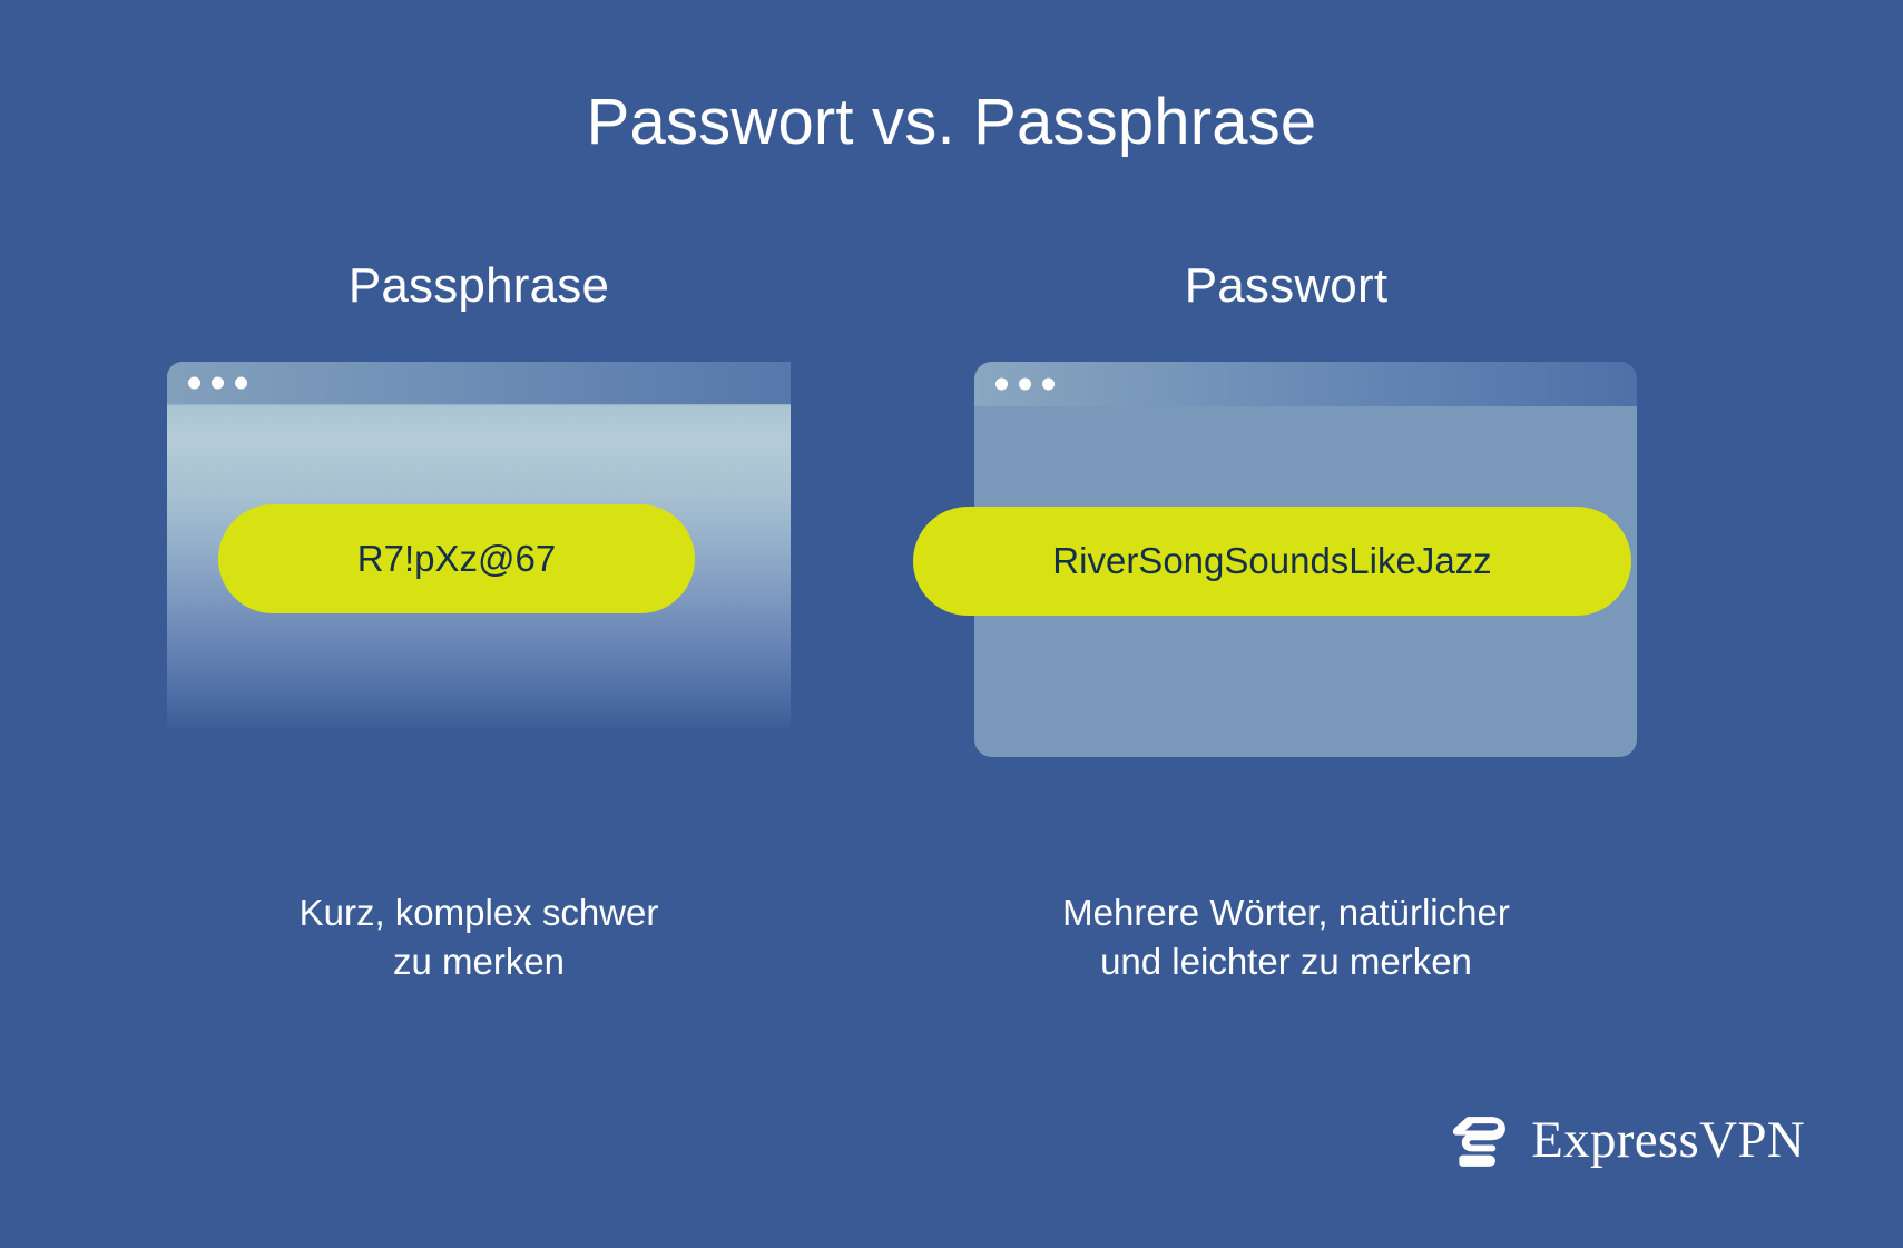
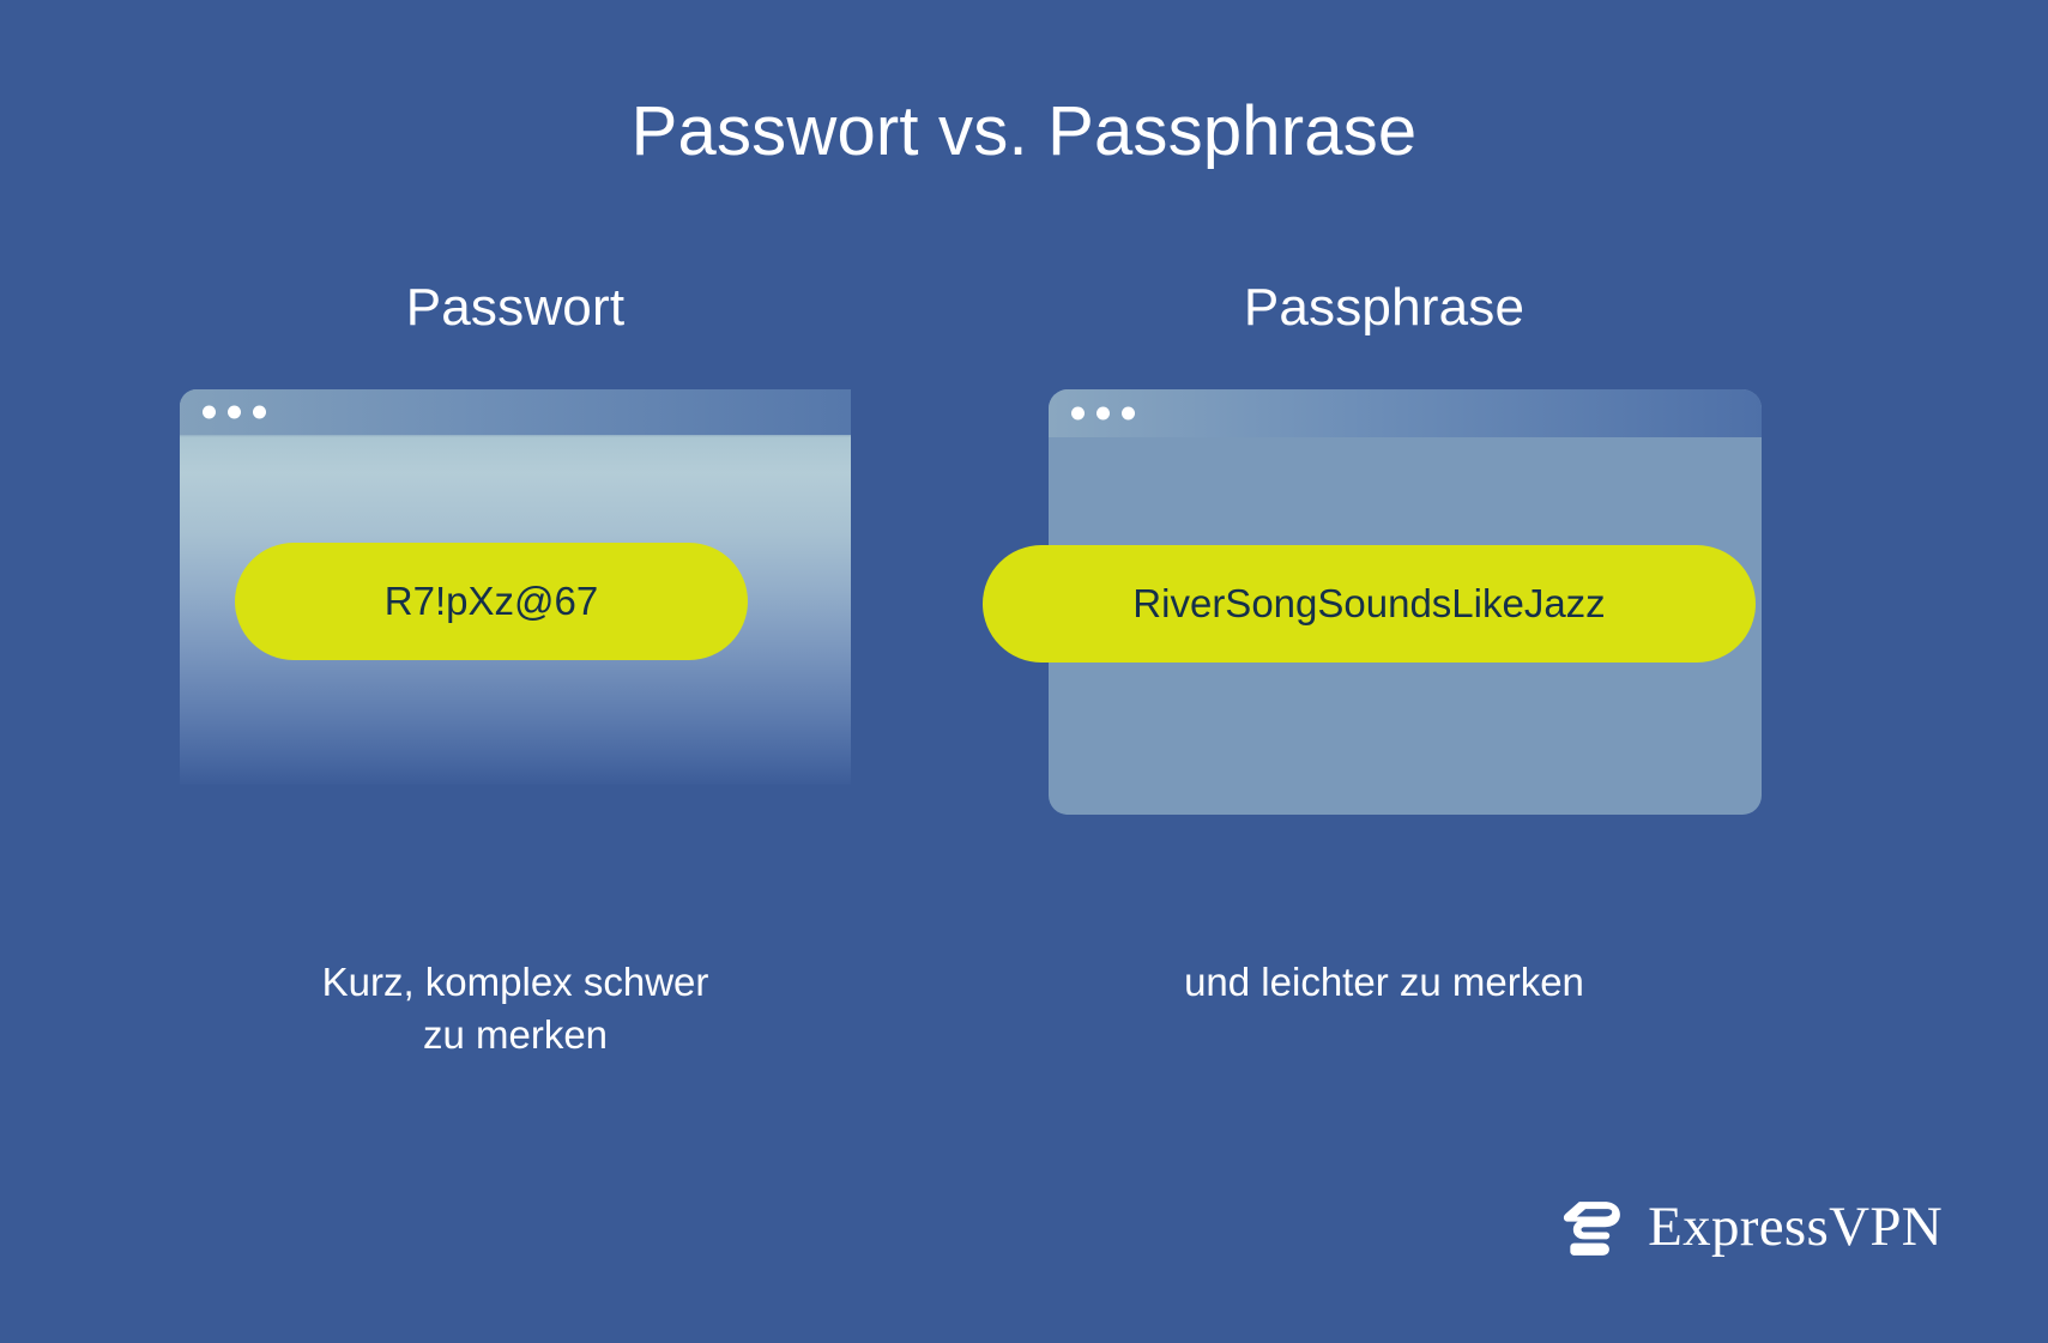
  Passwort vs. Passphrase
- Passphrase
+ Passwort
  R7!pXz@67
  Kurz, komplex schwer
  zu merken
- Passwort
+ Passphrase
  RiverSongSoundsLikeJazz
- Mehrere Wörter, natürlicher
  und leichter zu merken
  ExpressVPN
